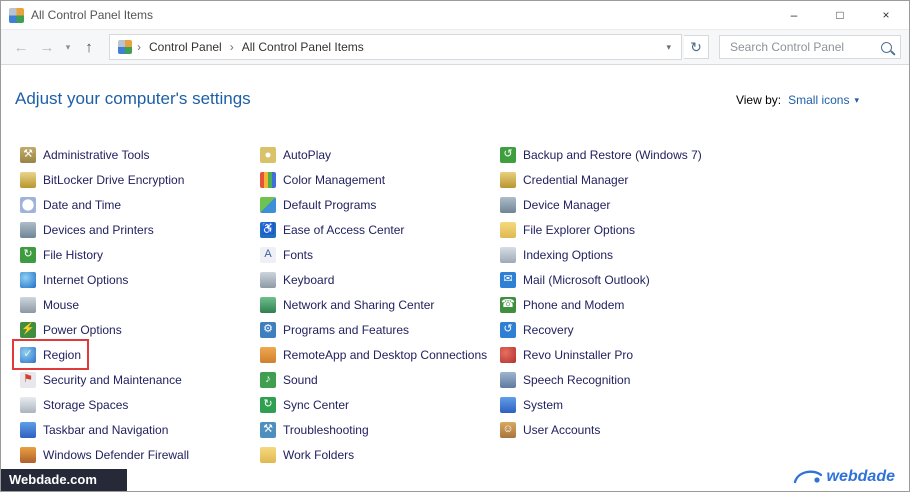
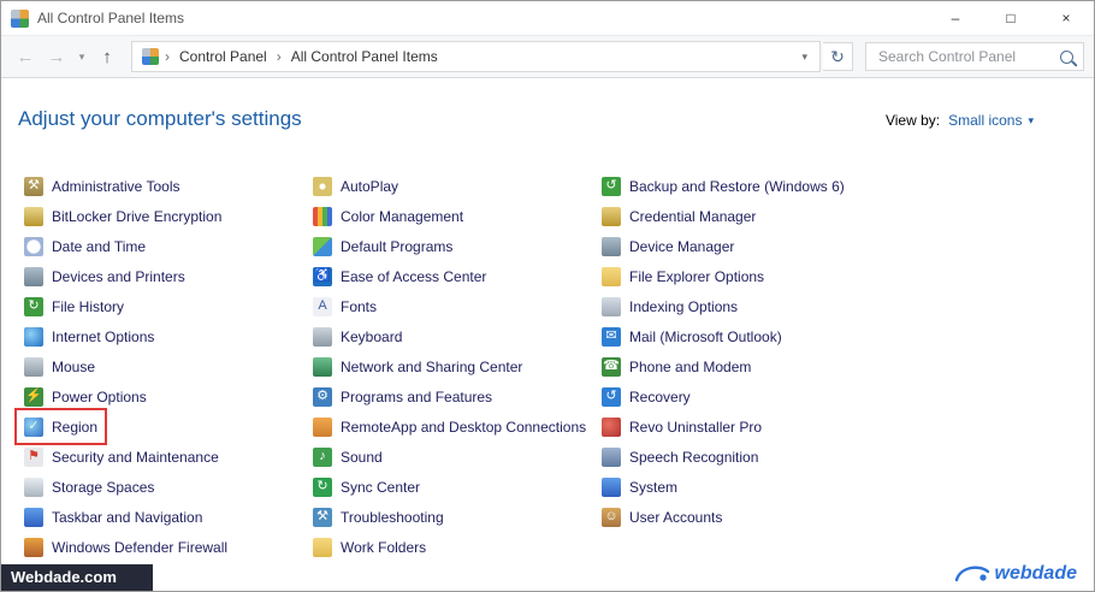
  All Control Panel Items
  –
  □
  ×
  ←
  →
  ▾
  ↑
  ›
  Control Panel
  ›
  All Control Panel Items
  ▾
  ↻
  Search Control Panel
  Adjust your computer's settings
  View by:
  Small icons
  ▾
  ⚒
  Administrative Tools
  BitLocker Drive Encryption
  Date and Time
  Devices and Printers
  ↻
  File History
  Internet Options
  Mouse
  ⚡
  Power Options
  ✓
  Region
  ⚑
  Security and Maintenance
  Storage Spaces
  Taskbar and Navigation
  Windows Defender Firewall
  AutoPlay
  Color Management
  Default Programs
  ♿
  Ease of Access Center
  A
  Fonts
  Keyboard
  Network and Sharing Center
  ⚙
  Programs and Features
  RemoteApp and Desktop Connections
  ♪
  Sound
  ↻
  Sync Center
  ⚒
  Troubleshooting
  Work Folders
  ↺
- Backup and Restore (Windows 7)
+ Backup and Restore (Windows 6)
  Credential Manager
  Device Manager
  File Explorer Options
  Indexing Options
  ✉
  Mail (Microsoft Outlook)
  ☎
  Phone and Modem
  ↺
  Recovery
  Revo Uninstaller Pro
  Speech Recognition
  System
  ☺
  User Accounts
  Webdade.com
  webdade
